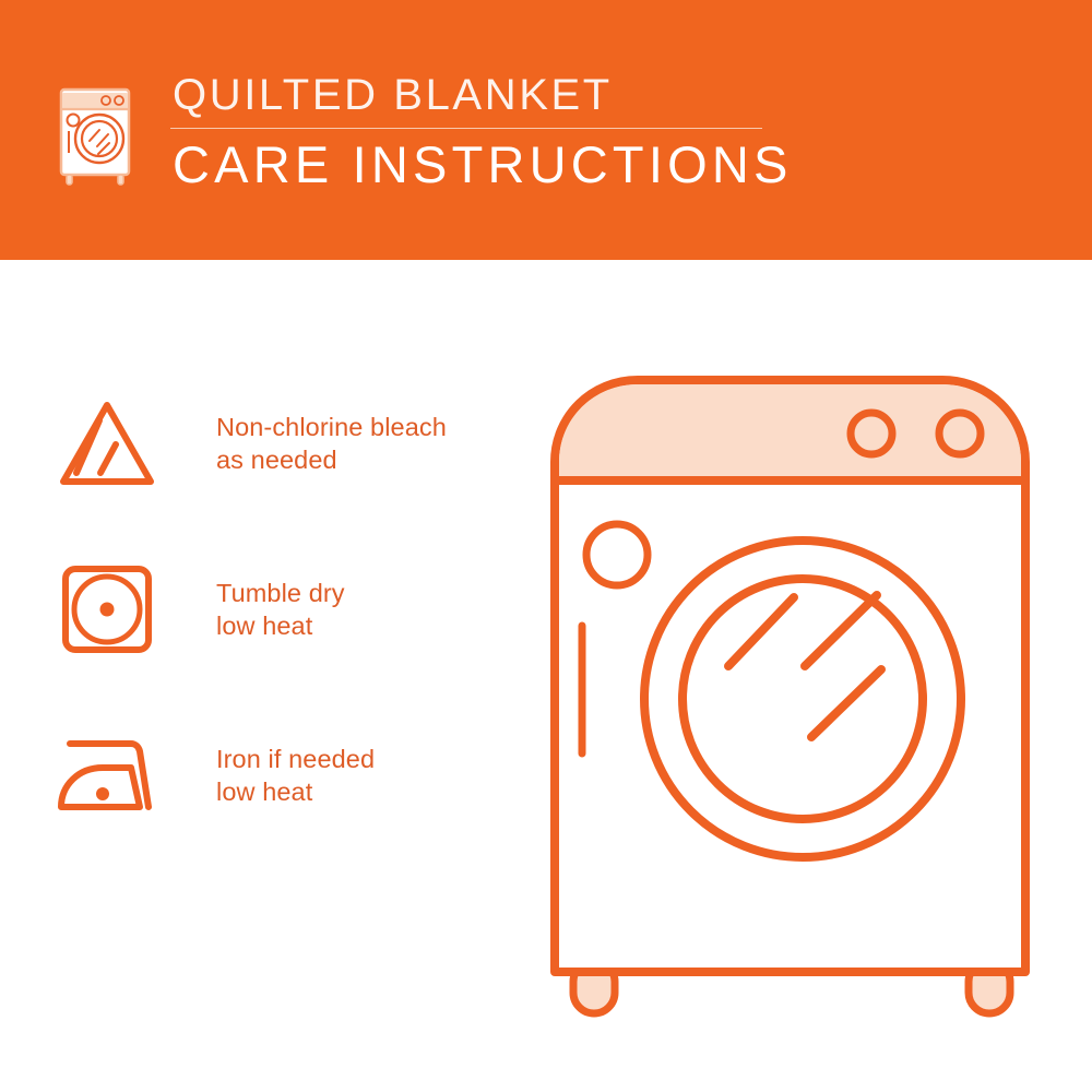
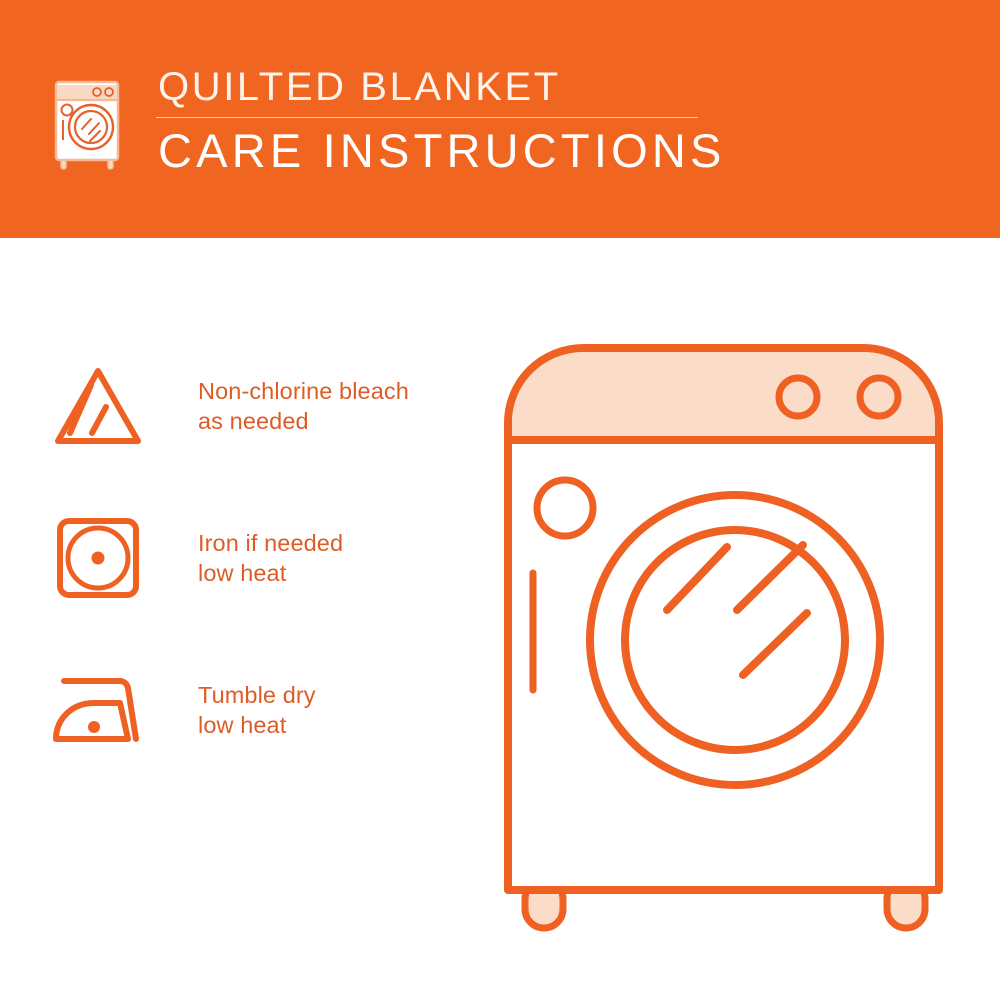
  QUILTED BLANKET
  CARE INSTRUCTIONS
  Non-chlorine bleach
  as needed
- Tumble dry
+ Iron if needed
  low heat
- Iron if needed
+ Tumble dry
  low heat
